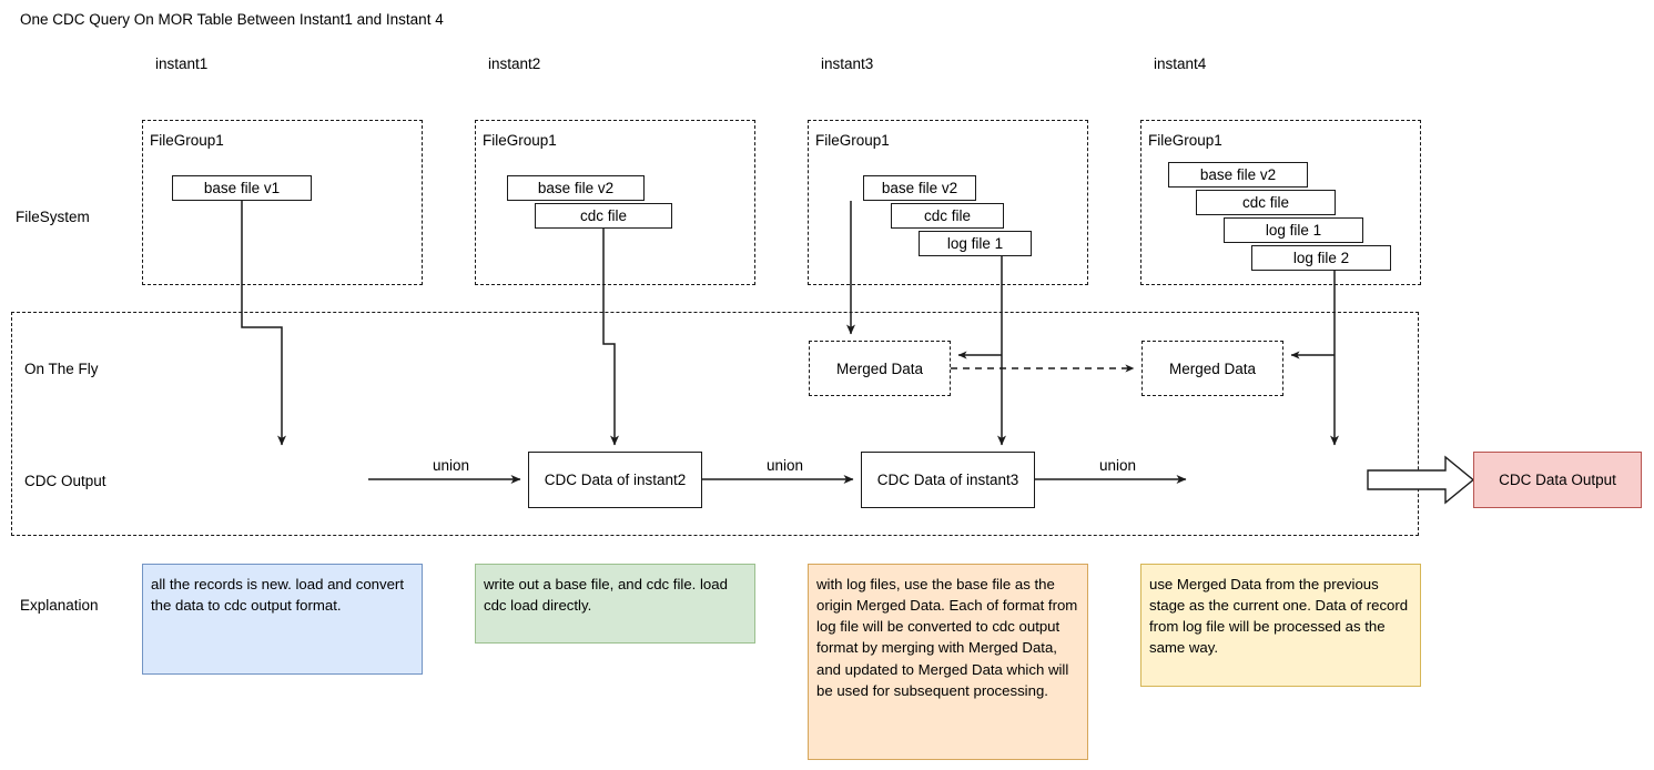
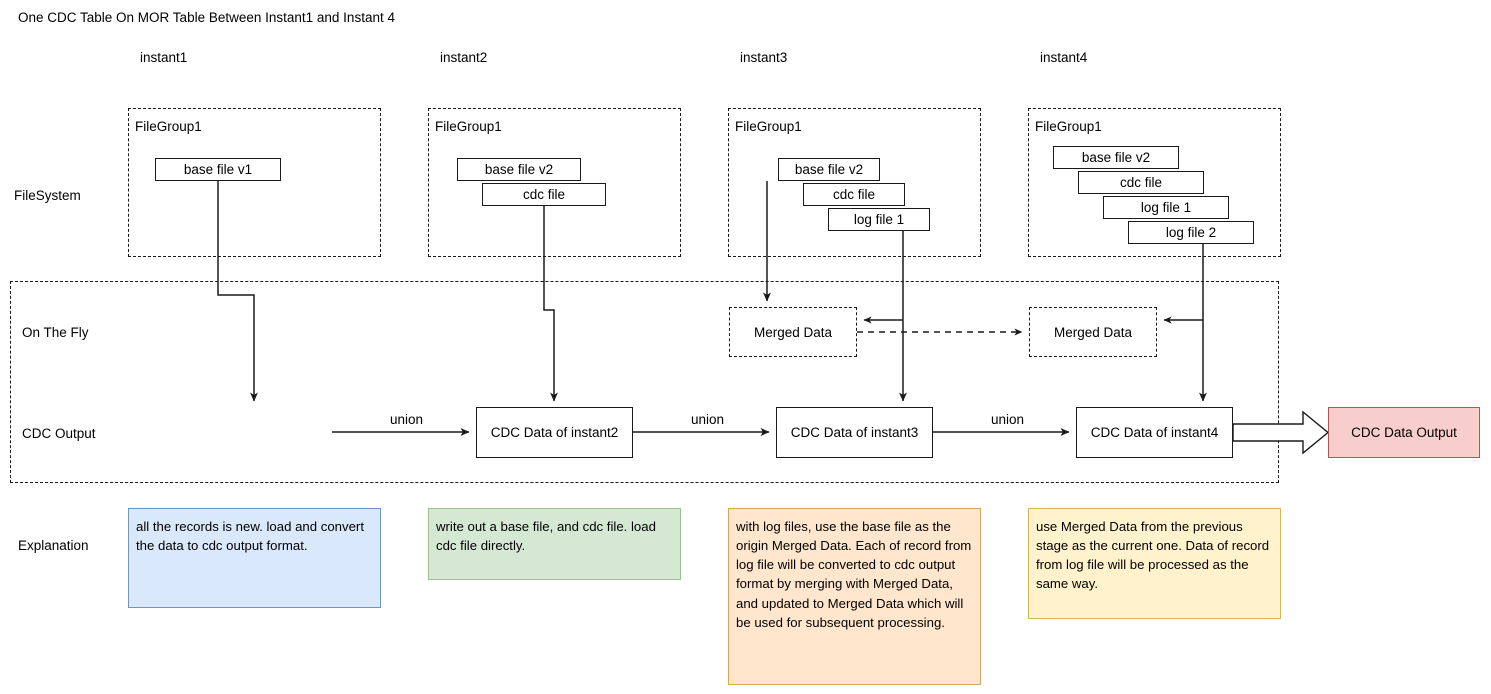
- One CDC Query On MOR Table Between Instant1 and Instant 4
+ One CDC Table On MOR Table Between Instant1 and Instant 4
  instant1
  instant2
  instant3
  instant4
  FileSystem
  On The Fly
  CDC Output
  Explanation
  FileGroup1
  FileGroup1
  FileGroup1
  FileGroup1
  base file v1
  base file v2
  cdc file
  base file v2
  cdc file
  log file 1
  base file v2
  cdc file
  log file 1
  log file 2
  Merged Data
  Merged Data
  CDC Data of instant2
  CDC Data of instant3
+ CDC Data of instant4
  CDC Data Output
  union
  union
  union
  all the records is new. load and convert the data to cdc output format.
- write out a base file, and cdc file. load cdc load directly.
+ write out a base file, and cdc file. load cdc file directly.
- with log files, use the base file as the origin Merged Data. Each of format from log file will be converted to cdc output format by merging with Merged Data, and updated to Merged Data which will be used for subsequent processing.
+ with log files, use the base file as the origin Merged Data. Each of record from log file will be converted to cdc output format by merging with Merged Data, and updated to Merged Data which will be used for subsequent processing.
  use Merged Data from the previous stage as the current one. Data of record from log file will be processed as the same way.
